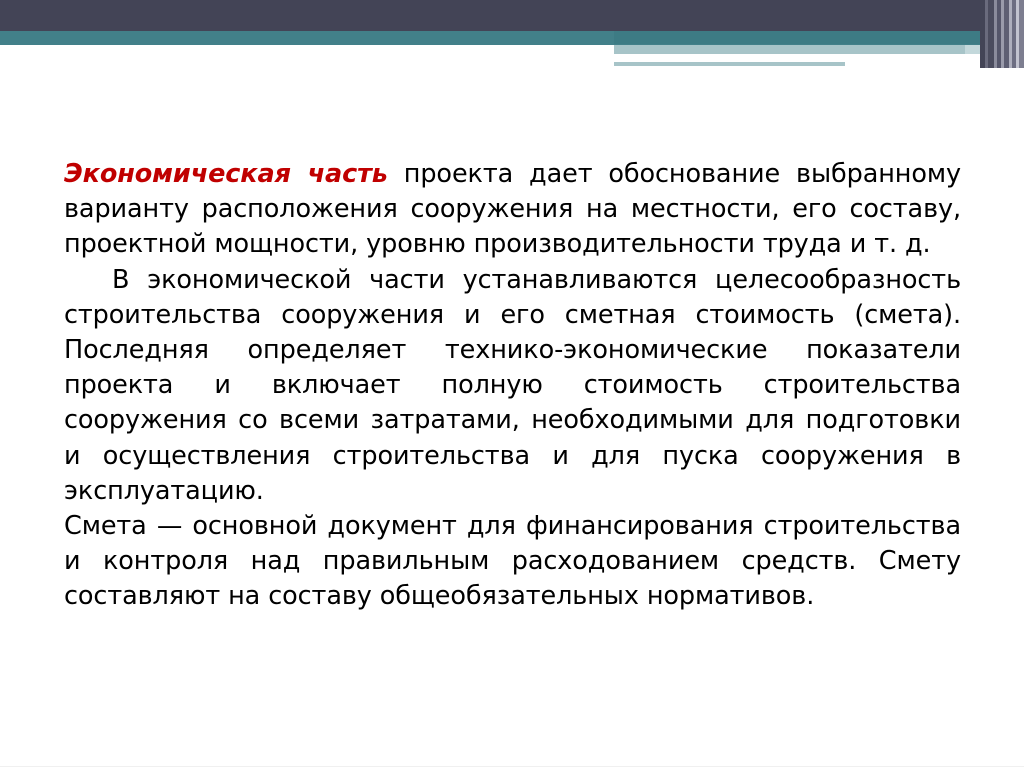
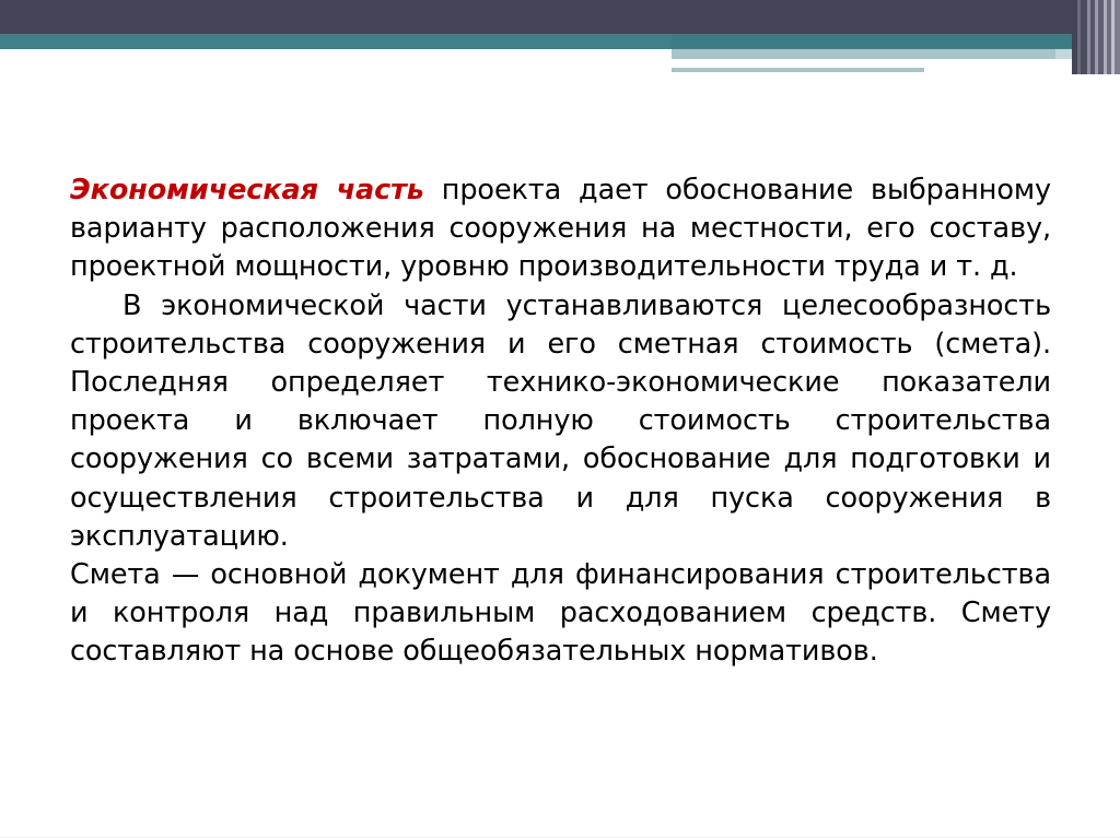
  Экономическая часть проекта дает обоснование выбранному варианту расположения сооружения на местности, его составу, проектной мощности, уровню производительности труда и т. д.
- В экономической части устанавливаются целесообразность строительства сооружения и его сметная стоимость (смета). Последняя определяет технико-экономические показатели проекта и включает полную стоимость строительства сооружения со всеми затратами, необходимыми для подготовки и осуществления строительства и для пуска сооружения в эксплуатацию.
+ В экономической части устанавливаются целесообразность строительства сооружения и его сметная стоимость (смета). Последняя определяет технико-экономические показатели проекта и включает полную стоимость строительства сооружения со всеми затратами, обоснование для подготовки и осуществления строительства и для пуска сооружения в эксплуатацию.
- Смета — основной документ для финансирования строительства и контроля над правильным расходованием средств. Смету составляют на составу общеобязательных нормативов.
+ Смета — основной документ для финансирования строительства и контроля над правильным расходованием средств. Смету составляют на основе общеобязательных нормативов.
